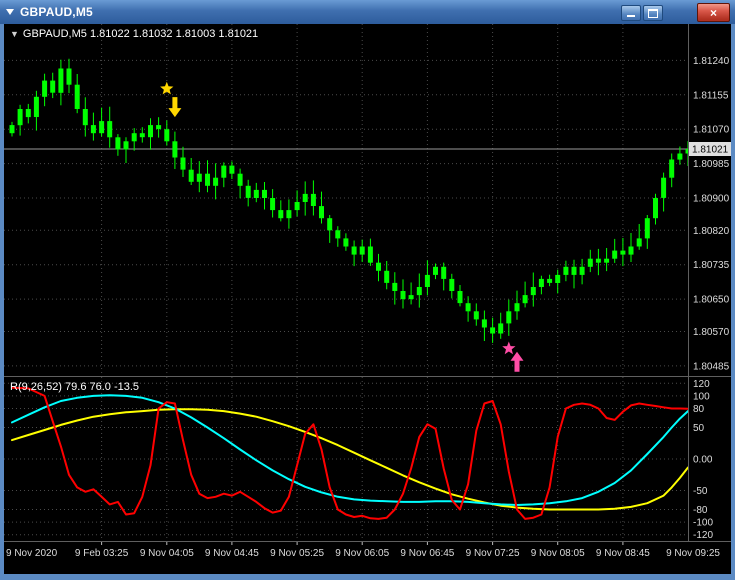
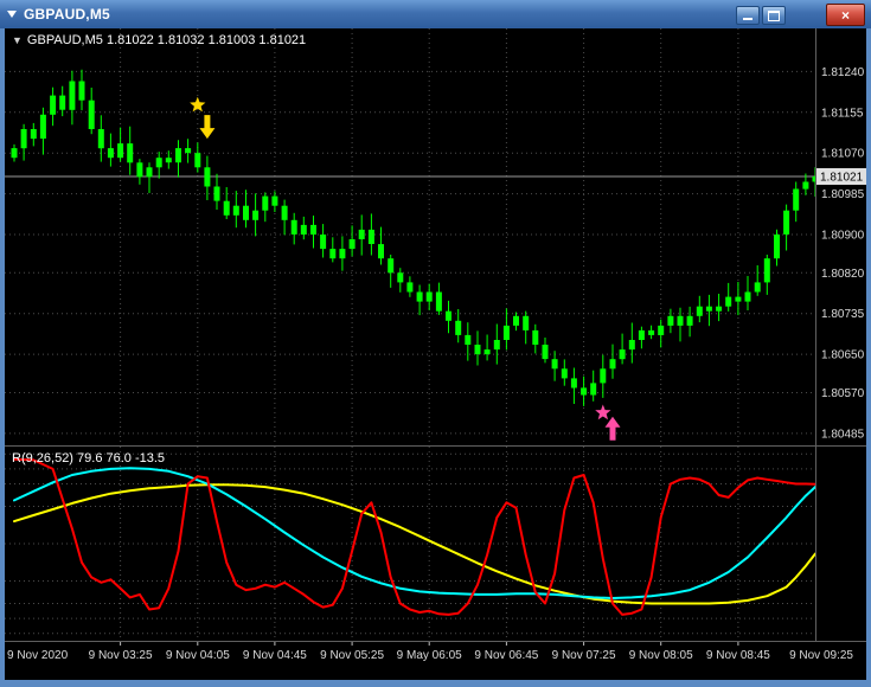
  GBPAUD,M5
  ×
  1.81240
  1.81155
  1.81070
  1.80985
  1.80900
  1.80820
  1.80735
  1.80650
  1.80570
  1.80485
  1.81021
- 120
- 100
- 80
- 50
- 0.00
- -50
- -80
- -100
- -120
  9 Nov 2020
- 9 Feb 03:25
+ 9 Nov 03:25
  9 Nov 04:05
  9 Nov 04:45
  9 Nov 05:25
- 9 Nov 06:05
+ 9 May 06:05
  9 Nov 06:45
  9 Nov 07:25
  9 Nov 08:05
  9 Nov 08:45
  9 Nov 09:25
  ▼ GBPAUD,M5 1.81022 1.81032 1.81003 1.81021
  R(9,26,52) 79.6 76.0 -13.5
